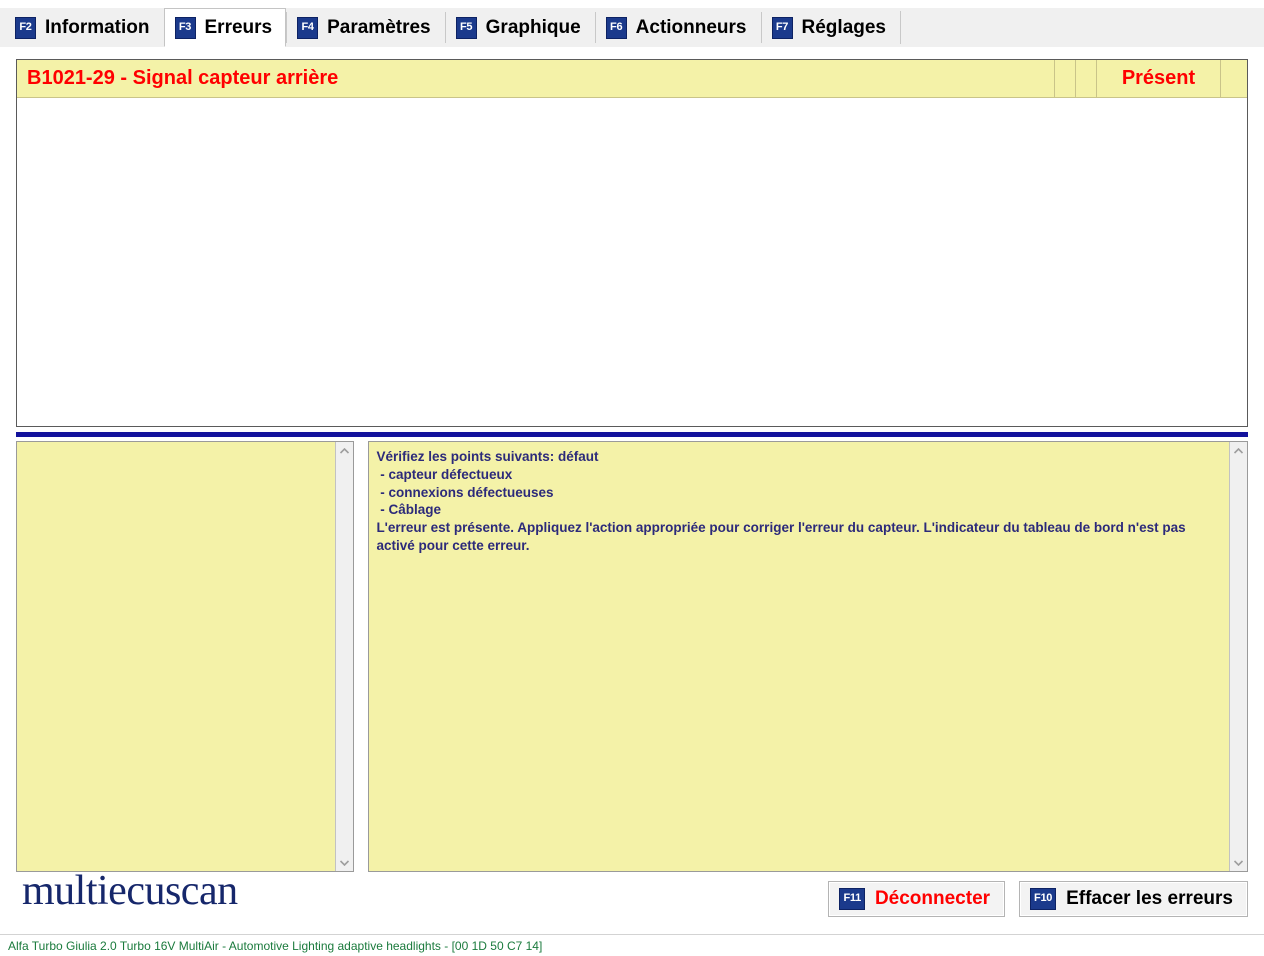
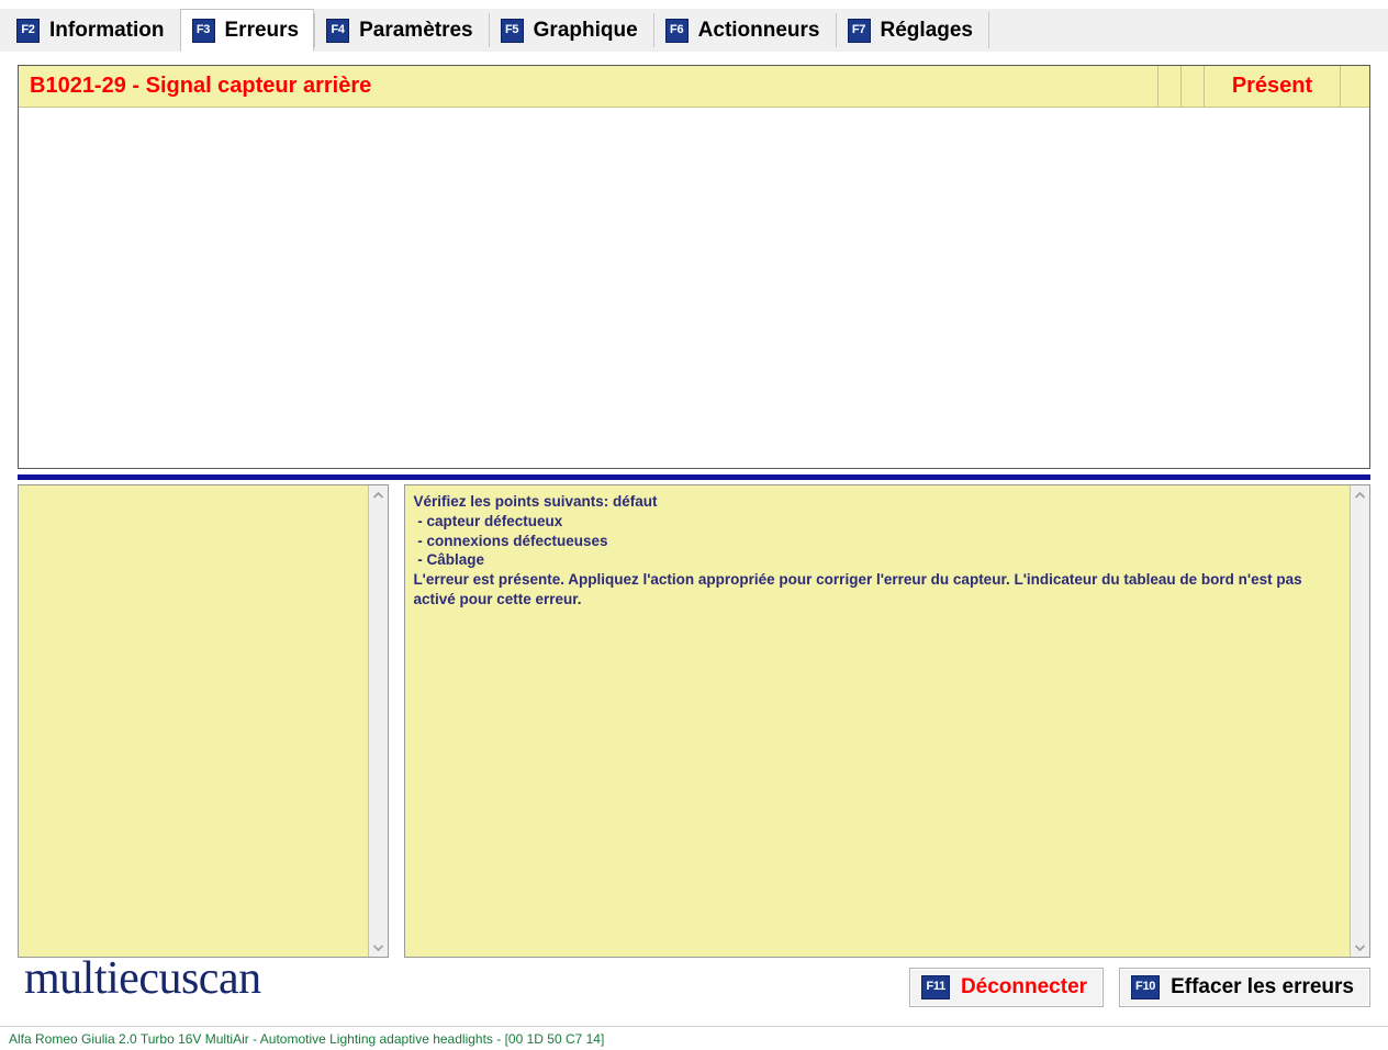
  F2
  Information
  F3
  Erreurs
  F4
  Paramètres
  F5
  Graphique
  F6
  Actionneurs
  F7
  Réglages
  B1021-29 - Signal capteur arrière
  Présent
  Vérifiez les points suivants: défaut
  - capteur défectueux
  - connexions défectueuses
  - Câblage
  L'erreur est présente. Appliquez l'action appropriée pour corriger l'erreur du capteur. L'indicateur du tableau de bord n'est pas activé pour cette erreur.
  multiecuscan
  F11
  Déconnecter
  F10
  Effacer les erreurs
- Alfa Turbo Giulia 2.0 Turbo 16V MultiAir - Automotive Lighting adaptive headlights - [00 1D 50 C7 14]
+ Alfa Romeo Giulia 2.0 Turbo 16V MultiAir - Automotive Lighting adaptive headlights - [00 1D 50 C7 14]
